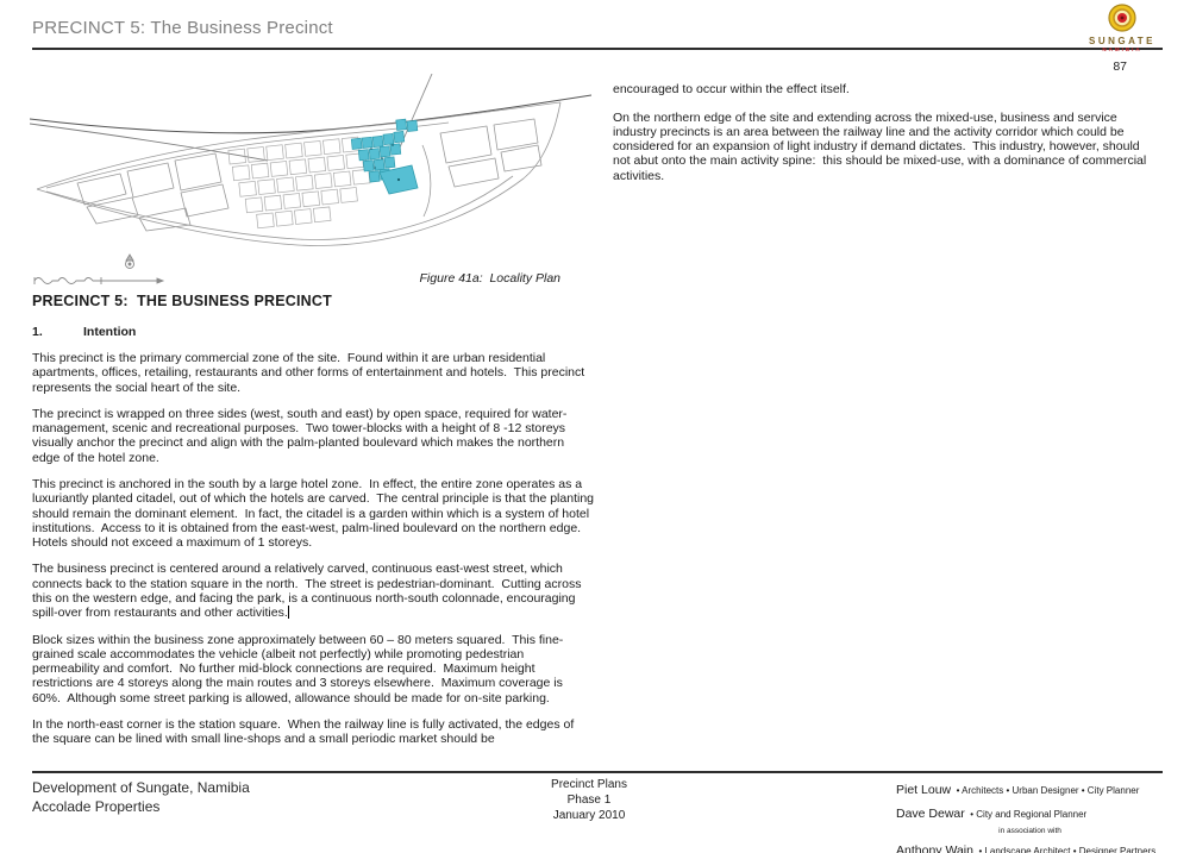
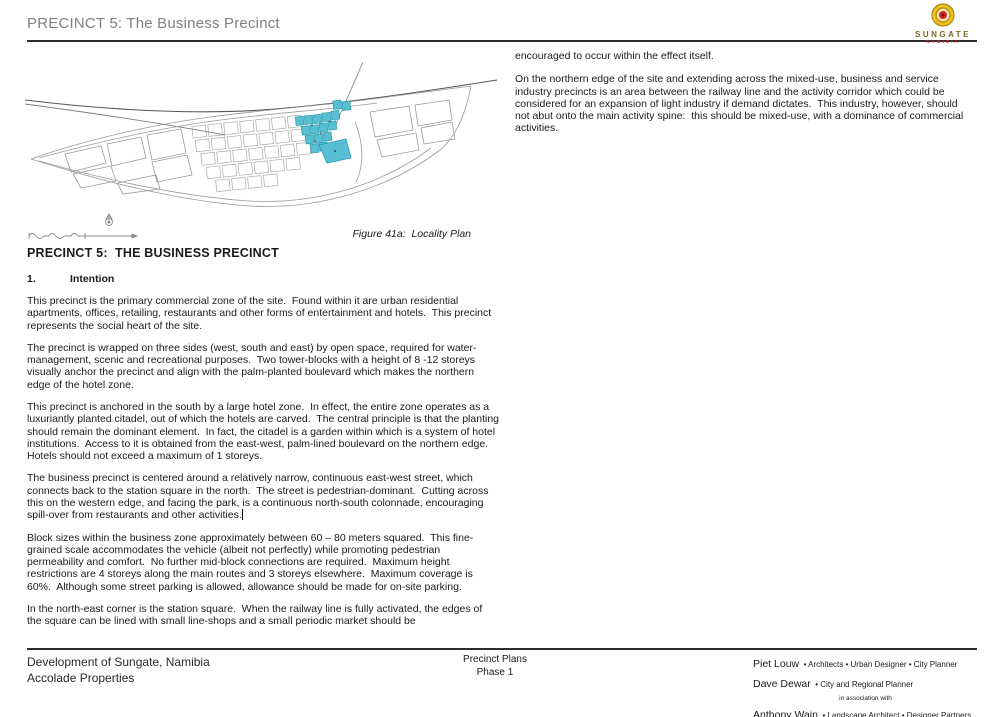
  PRECINCT 5: The Business Precinct
  SUNGATE
- 87
  encouraged to occur within the effect itself.
  On the northern edge of the site and extending across the mixed-use, business and service industry precincts is an area between the railway line and the activity corridor which could be considered for an expansion of light industry if demand dictates. This industry, however, should not abut onto the main activity spine: this should be mixed-use, with a dominance of commercial activities.
  Figure 41a: Locality Plan
  PRECINCT 5: THE BUSINESS PRECINCT
  1. Intention
  This precinct is the primary commercial zone of the site. Found within it are urban residential apartments, offices, retailing, restaurants and other forms of entertainment and hotels. This precinct represents the social heart of the site.
  The precinct is wrapped on three sides (west, south and east) by open space, required for water-management, scenic and recreational purposes. Two tower-blocks with a height of 8 -12 storeys visually anchor the precinct and align with the palm-planted boulevard which makes the northern edge of the hotel zone.
  This precinct is anchored in the south by a large hotel zone. In effect, the entire zone operates as a luxuriantly planted citadel, out of which the hotels are carved. The central principle is that the planting should remain the dominant element. In fact, the citadel is a garden within which is a system of hotel institutions. Access to it is obtained from the east-west, palm-lined boulevard on the northern edge. Hotels should not exceed a maximum of 1 storeys.
- The business precinct is centered around a relatively carved, continuous east-west street, which connects back to the station square in the north. The street is pedestrian-dominant. Cutting across this on the western edge, and facing the park, is a continuous north-south colonnade, encouraging spill-over from restaurants and other activities.
+ The business precinct is centered around a relatively narrow, continuous east-west street, which connects back to the station square in the north. The street is pedestrian-dominant. Cutting across this on the western edge, and facing the park, is a continuous north-south colonnade, encouraging spill-over from restaurants and other activities.
  Block sizes within the business zone approximately between 60 – 80 meters squared. This fine-grained scale accommodates the vehicle (albeit not perfectly) while promoting pedestrian permeability and comfort. No further mid-block connections are required. Maximum height restrictions are 4 storeys along the main routes and 3 storeys elsewhere. Maximum coverage is 60%. Although some street parking is allowed, allowance should be made for on-site parking.
  In the north-east corner is the station square. When the railway line is fully activated, the edges of the square can be lined with small line-shops and a small periodic market should be
  Development of Sungate, Namibia
  Accolade Properties
  Precinct Plans
  Phase 1
- January 2010
  Piet Louw • Architects • Urban Designer • City Planner
  Dave Dewar • City and Regional Planner
  Anthony Wain • Landscape Architect • Designer Partners
